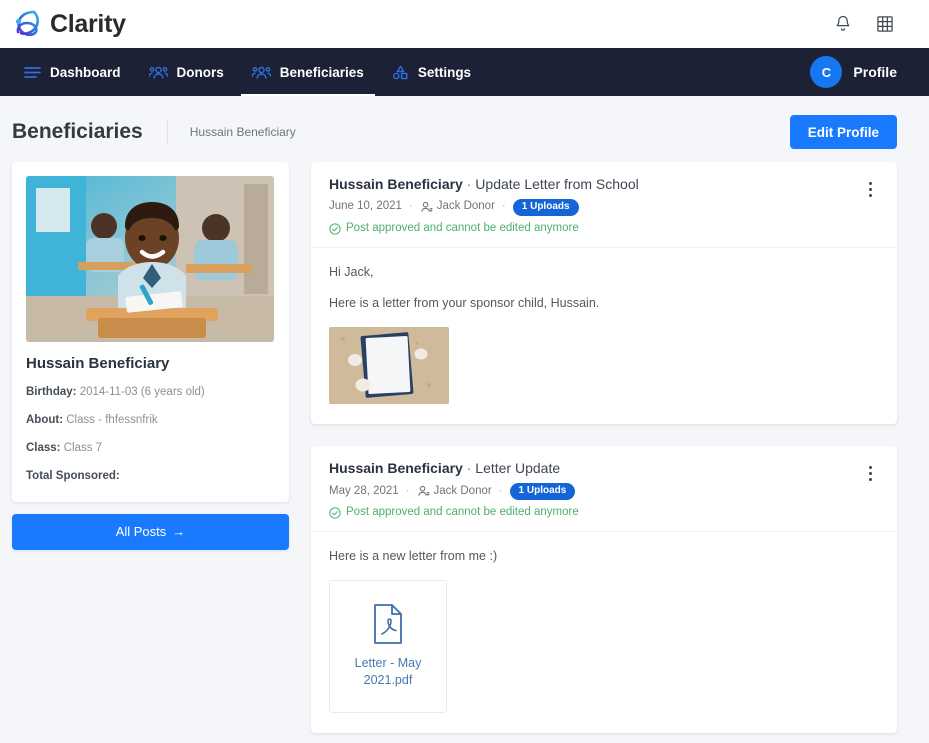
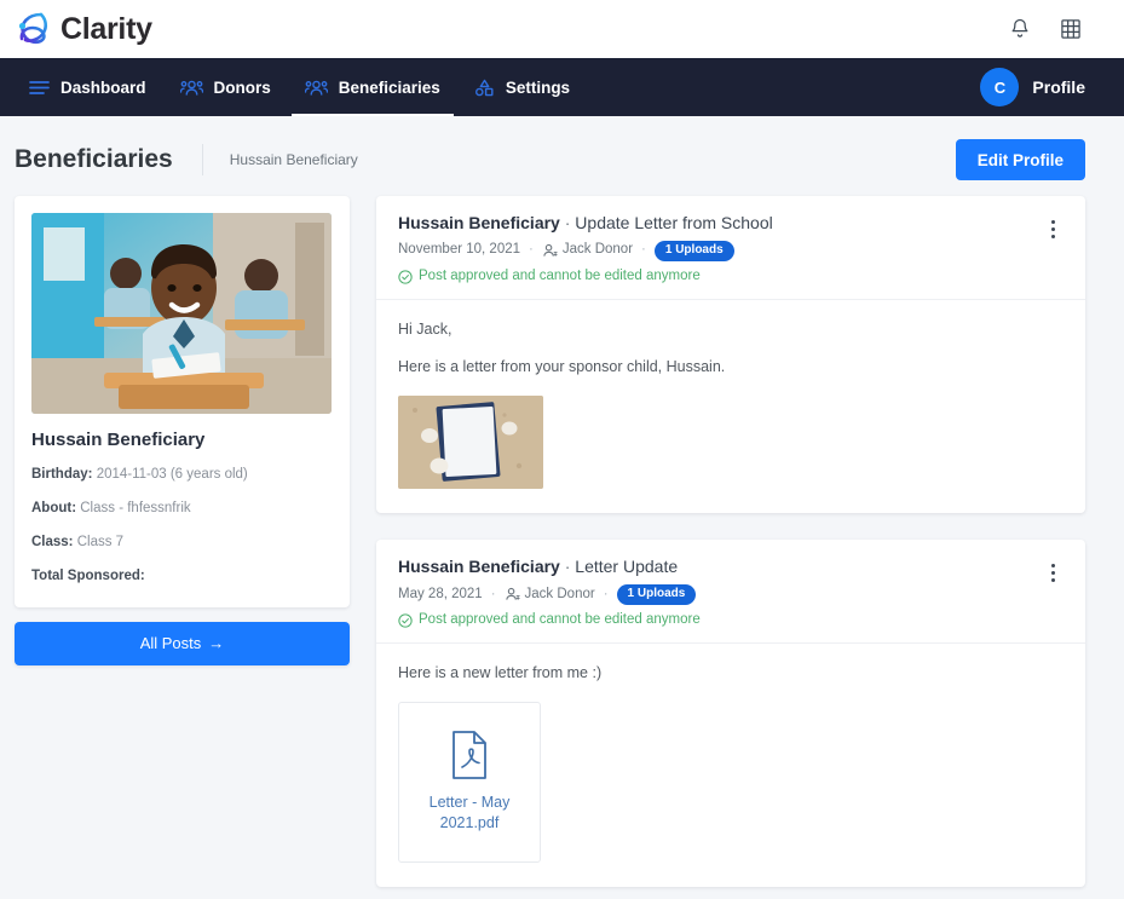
  Clarity
  Dashboard
  Donors
  Beneficiaries
  Settings
  C
  Profile
  Beneficiaries
  Hussain Beneficiary
  Edit Profile
  Hussain Beneficiary
  Birthday: 2014-11-03 (6 years old)
  About: Class - fhfessnfrik
  Class: Class 7
  Total Sponsored:
  All Posts
  →
  Hussain Beneficiary · Update Letter from School
- June 10, 2021
+ November 10, 2021
  ·
  Jack Donor
  ·
  1 Uploads
  Post approved and cannot be edited anymore
  Hi Jack,
  Here is a letter from your sponsor child, Hussain.
  Hussain Beneficiary · Letter Update
  May 28, 2021
  ·
  Jack Donor
  ·
  1 Uploads
  Post approved and cannot be edited anymore
  Here is a new letter from me :)
  Letter - May 2021.pdf
